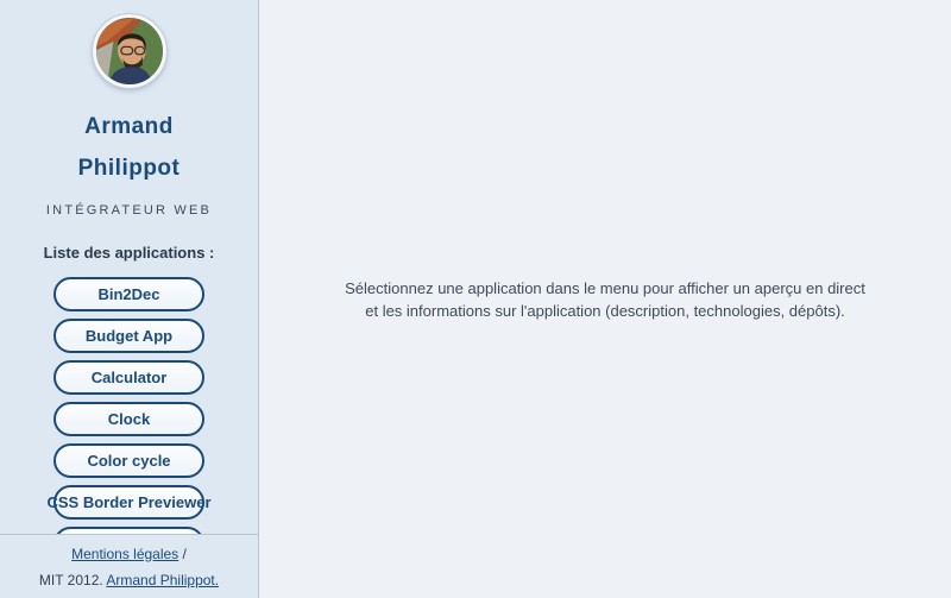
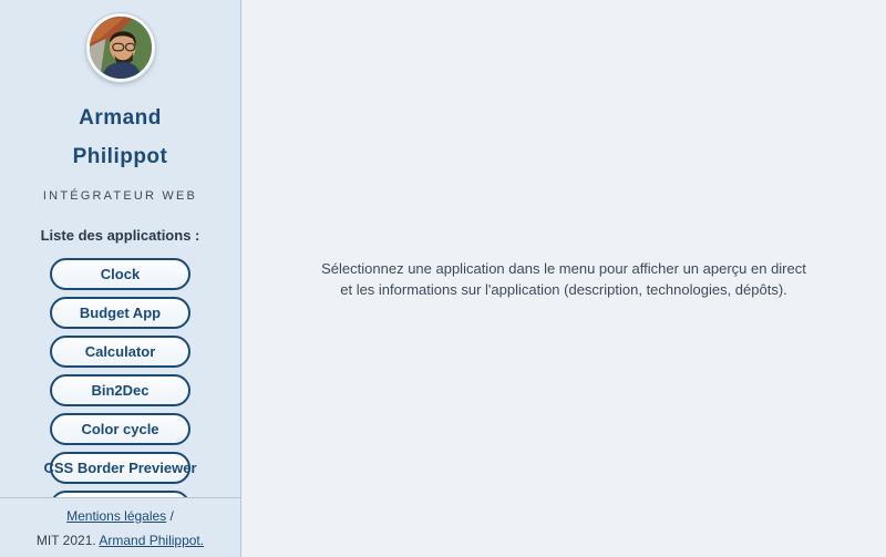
  Armand Philippot
  INTÉGRATEUR WEB
  Liste des applications :
- Bin2Dec
+ Clock
  Budget App
  Calculator
- Clock
+ Bin2Dec
  Color cycle
  CSS Border Previewer
  Mentions légales /
- MIT 2012. Armand Philippot.
+ MIT 2021. Armand Philippot.
  Sélectionnez une application dans le menu pour afficher un aperçu en direct et les informations sur l'application (description, technologies, dépôts).
